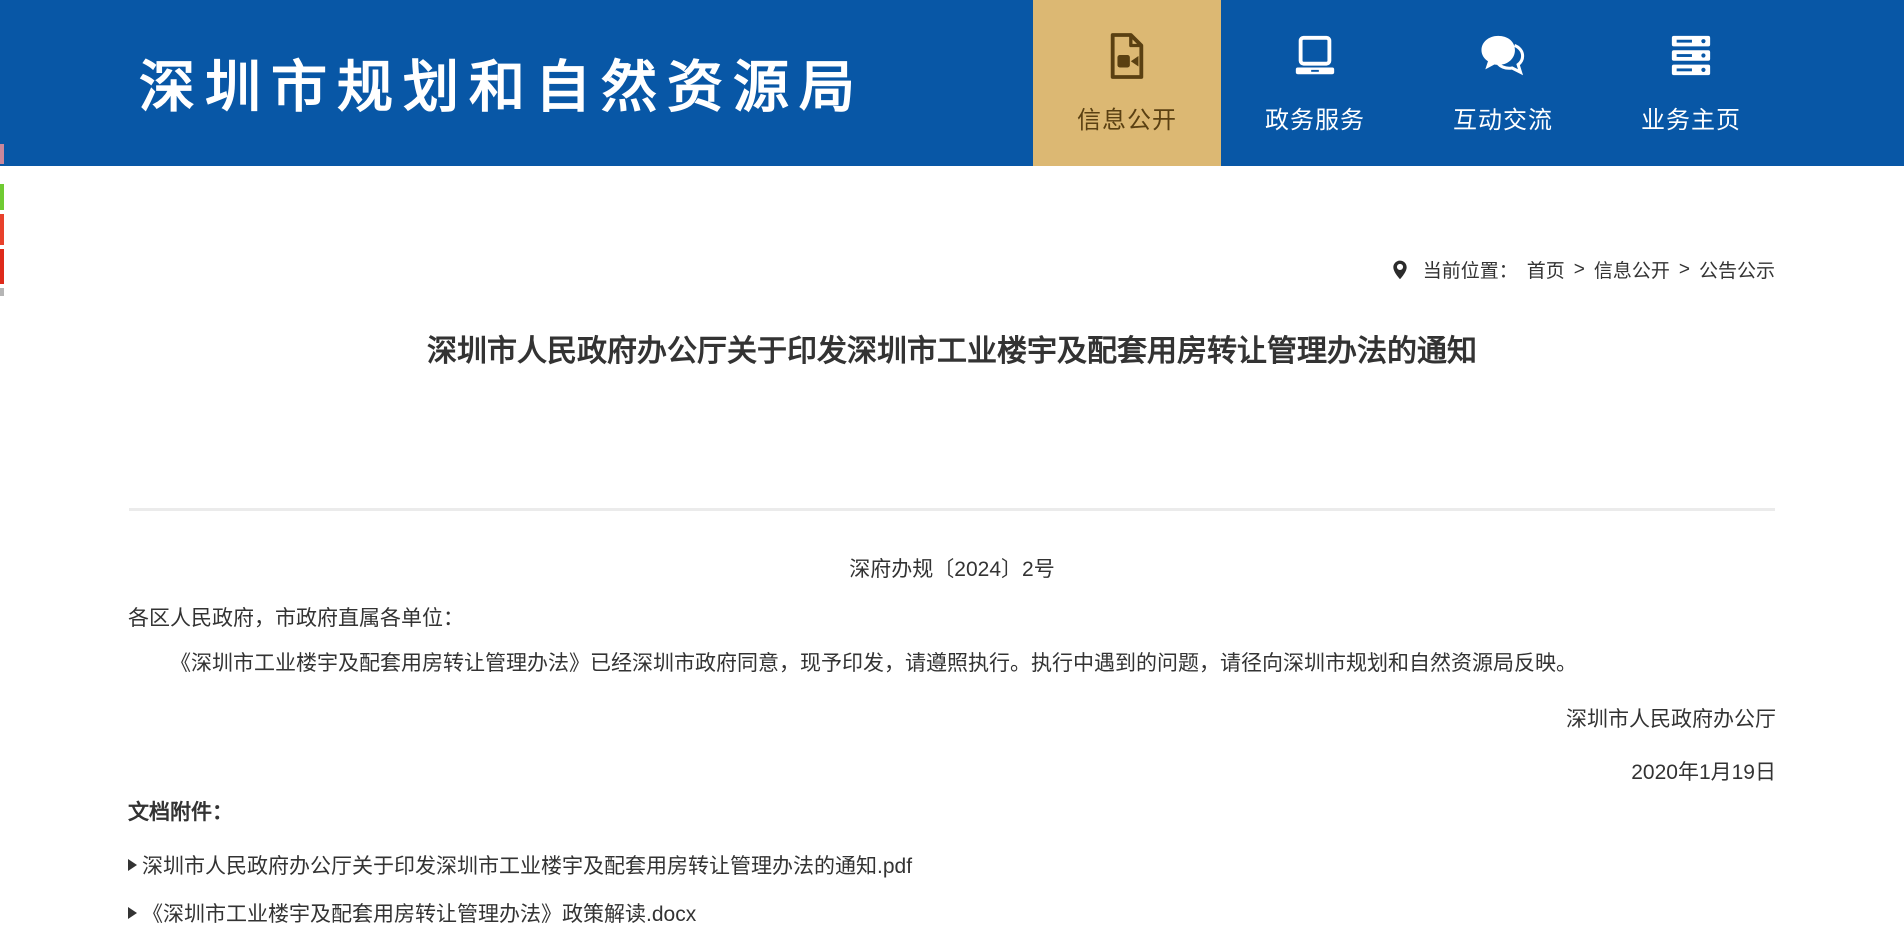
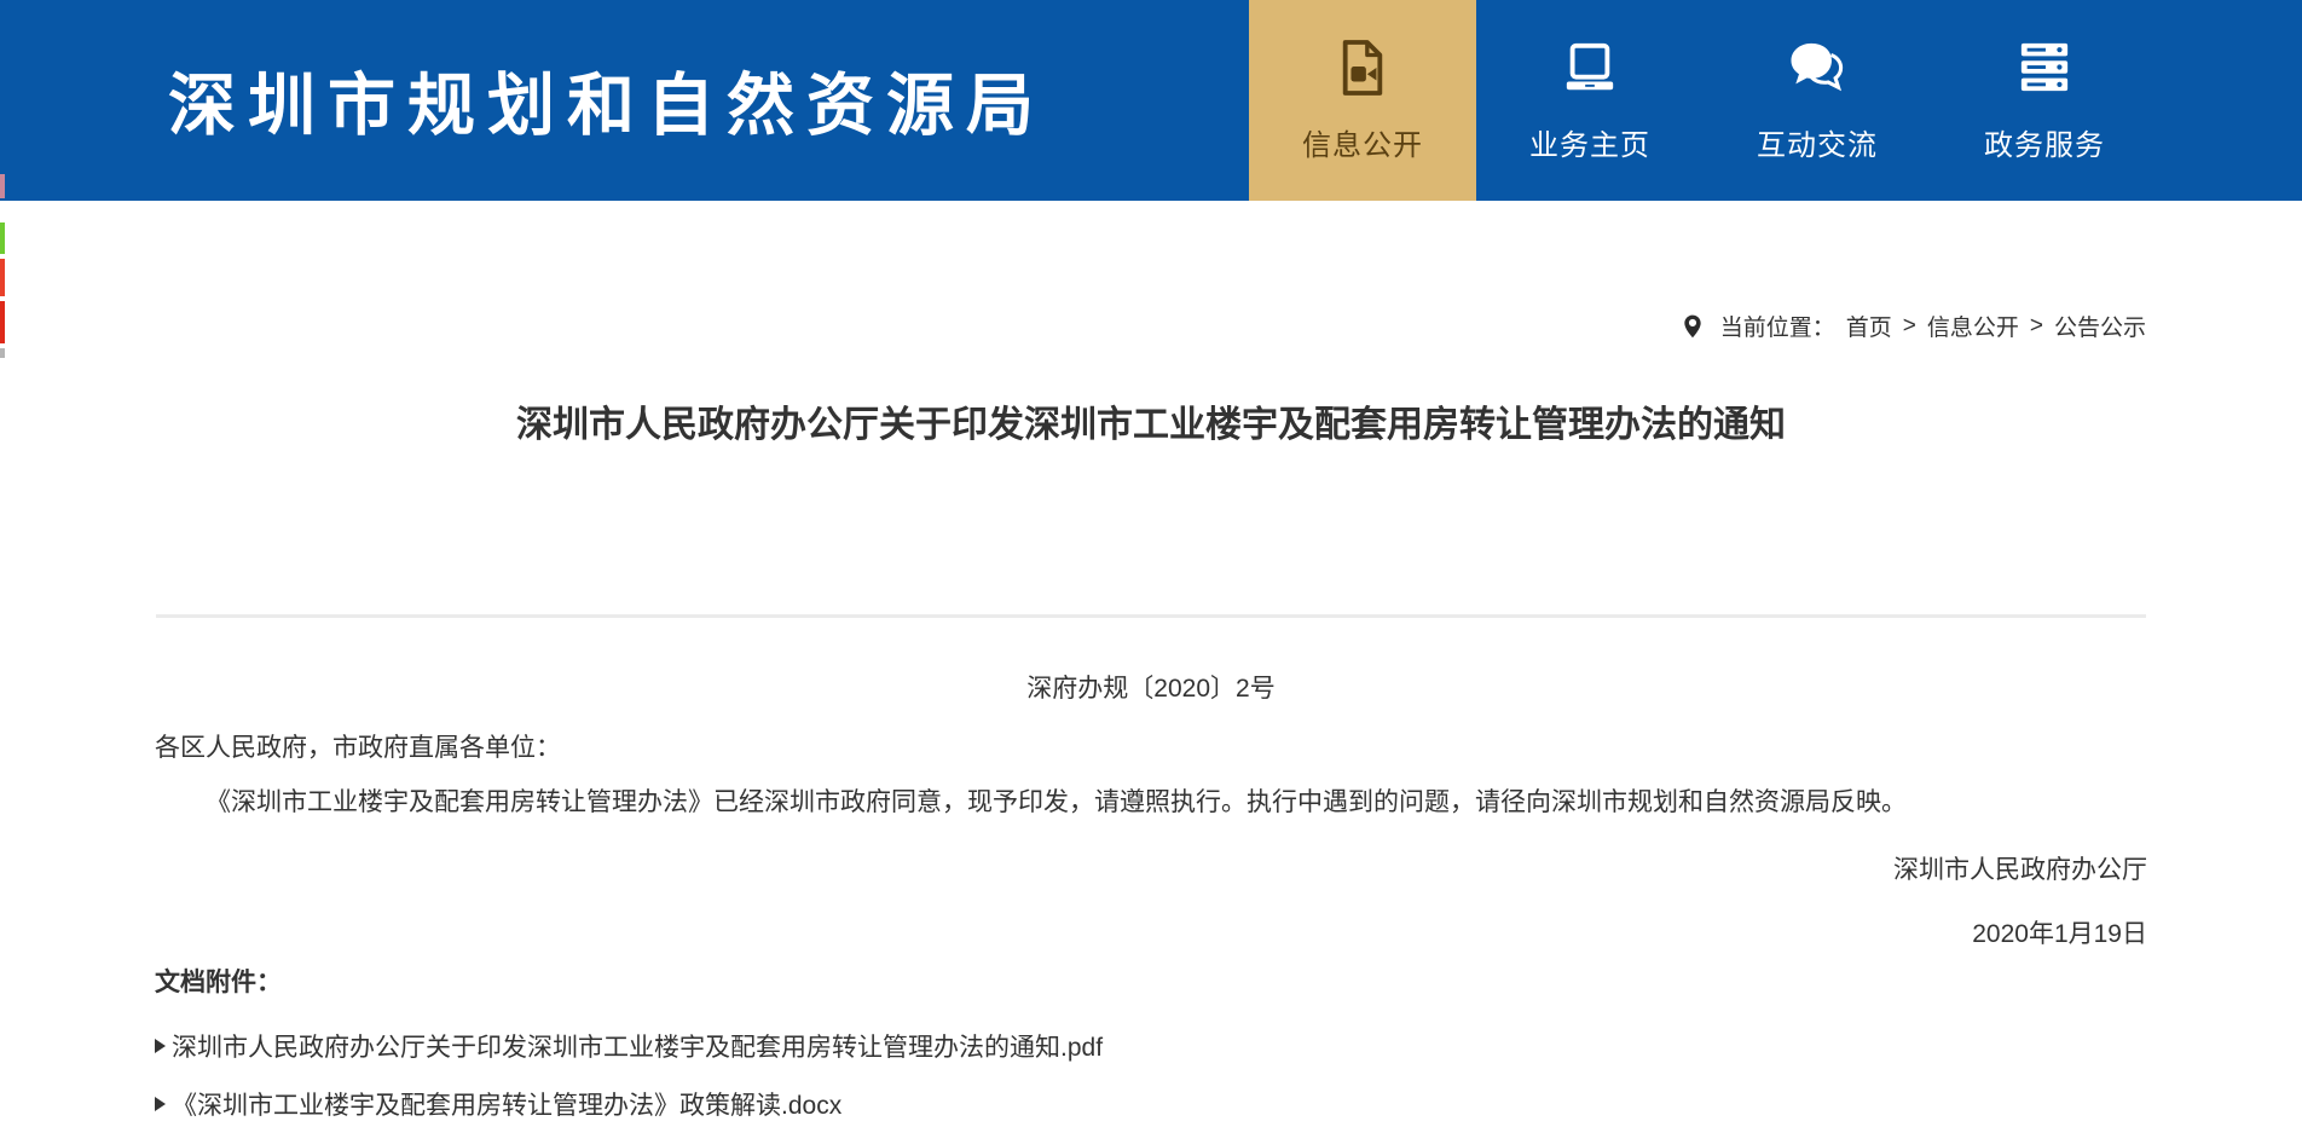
  深圳市规划和自然资源局
  信息公开
- 政务服务
+ 业务主页
  互动交流
- 业务主页
+ 政务服务
  当前位置：
  首页
  >
  信息公开
  >
  公告公示
  深圳市人民政府办公厅关于印发深圳市工业楼宇及配套用房转让管理办法的通知
- 深府办规〔2024〕2号
+ 深府办规〔2020〕2号
  各区人民政府，市政府直属各单位：
  《深圳市工业楼宇及配套用房转让管理办法》已经深圳市政府同意，现予印发，请遵照执行。执行中遇到的问题，请径向深圳市规划和自然资源局反映。
  深圳市人民政府办公厅
  2020年1月19日
  文档附件：
  深圳市人民政府办公厅关于印发深圳市工业楼宇及配套用房转让管理办法的通知.pdf
  《深圳市工业楼宇及配套用房转让管理办法》政策解读.docx
